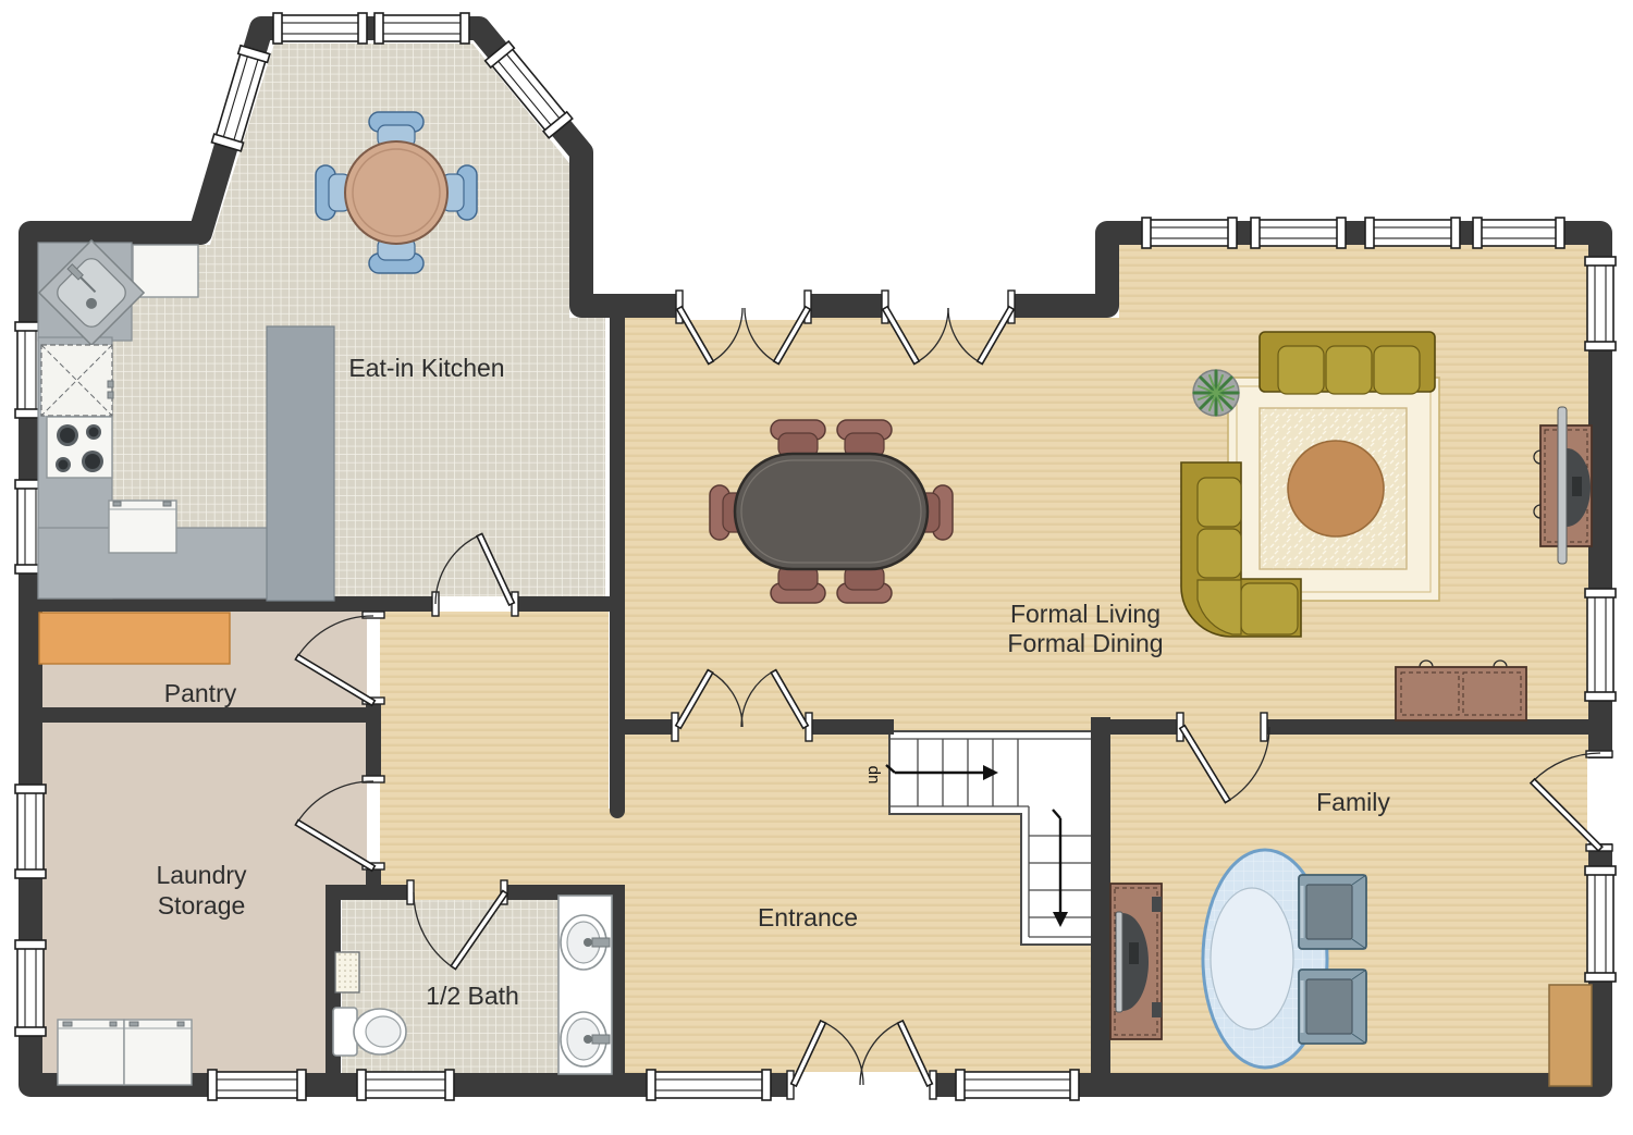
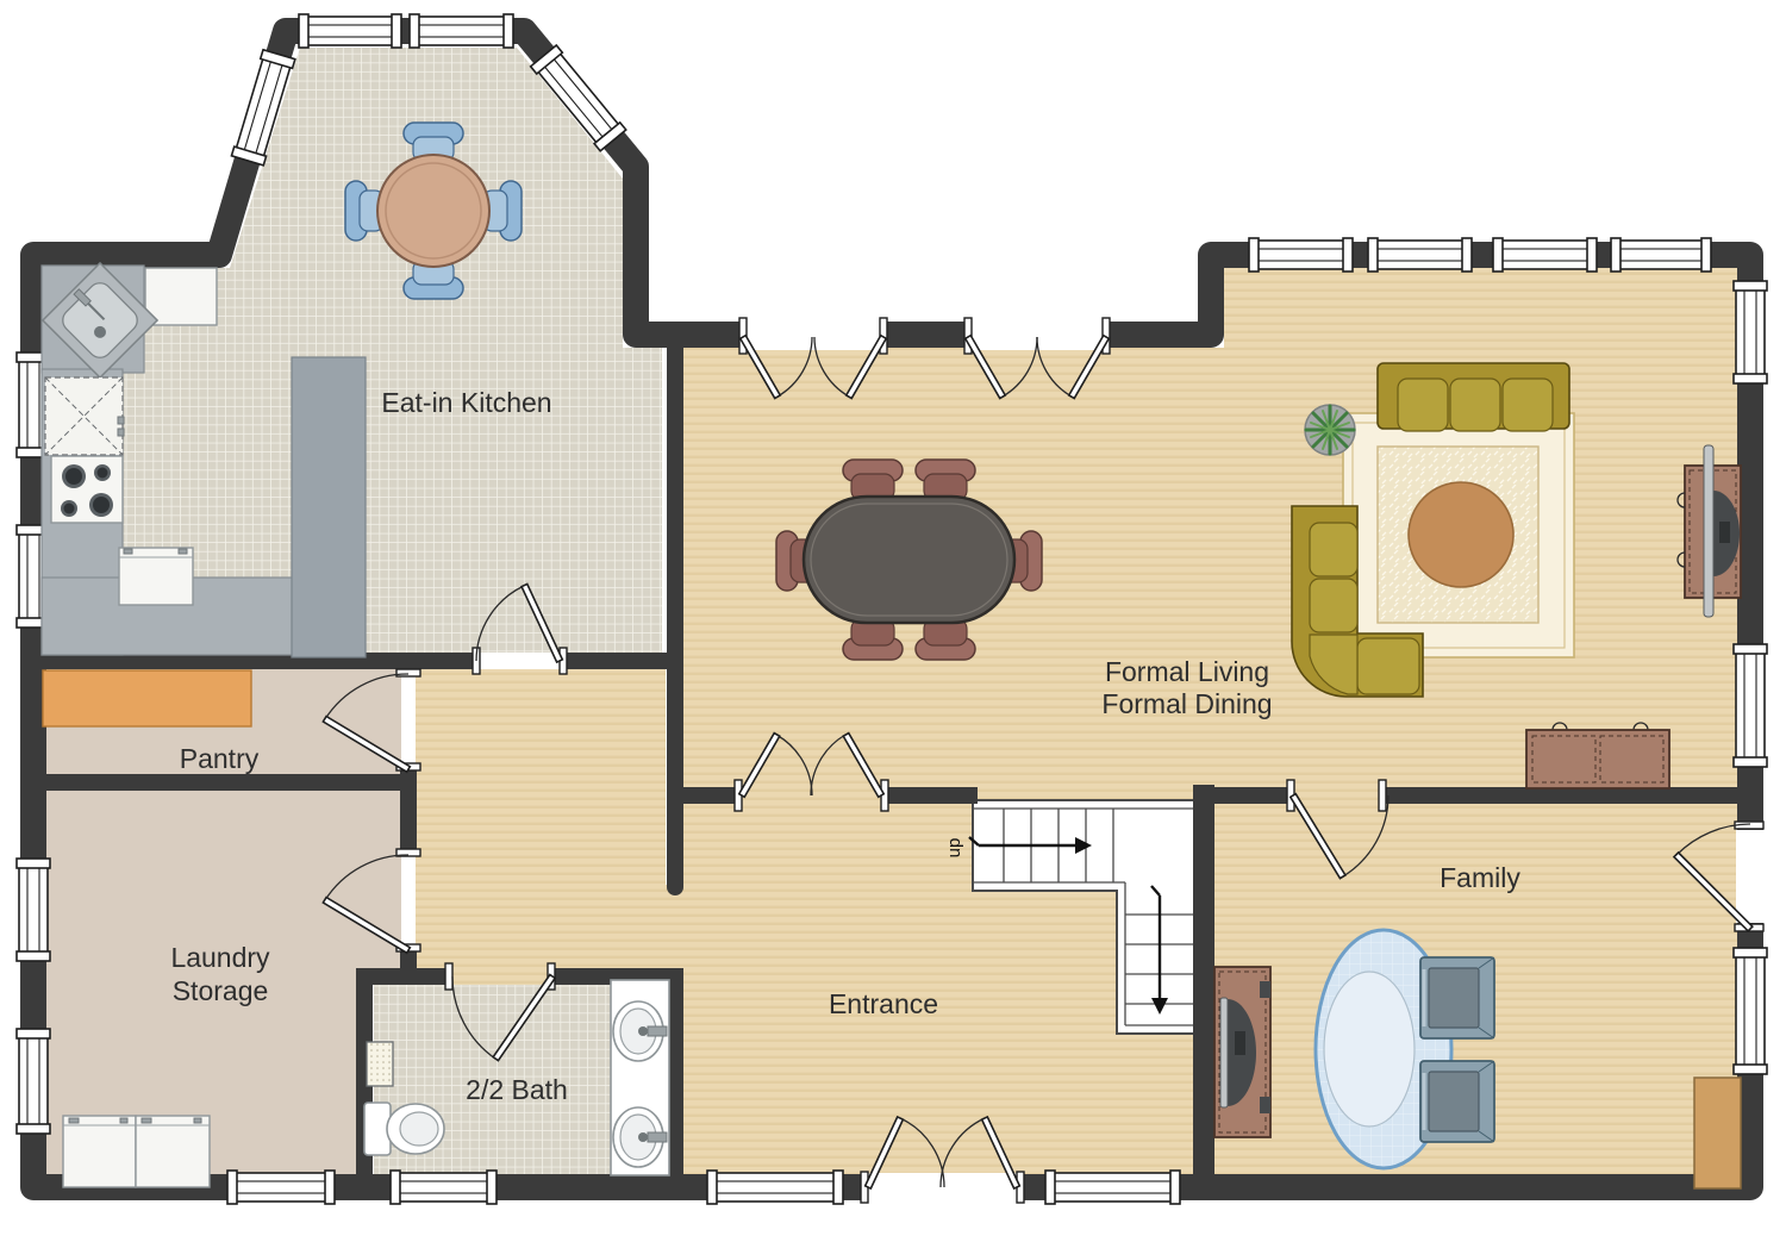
  Eat-in Kitchen
  Formal Living
  Formal Dining
  Pantry
  Laundry
  Storage
- 1/2 Bath
+ 2/2 Bath
  Entrance
  Family
